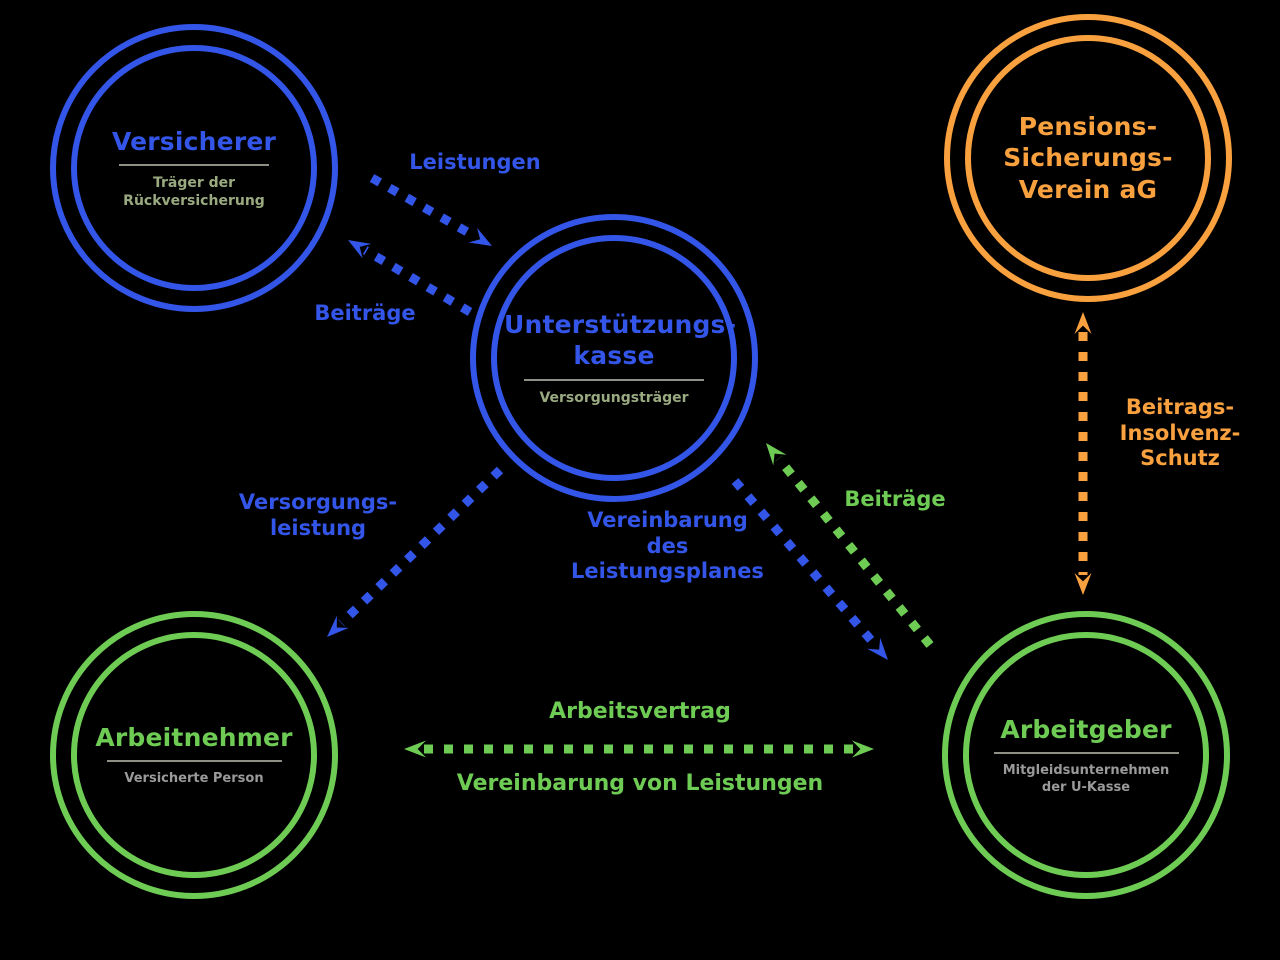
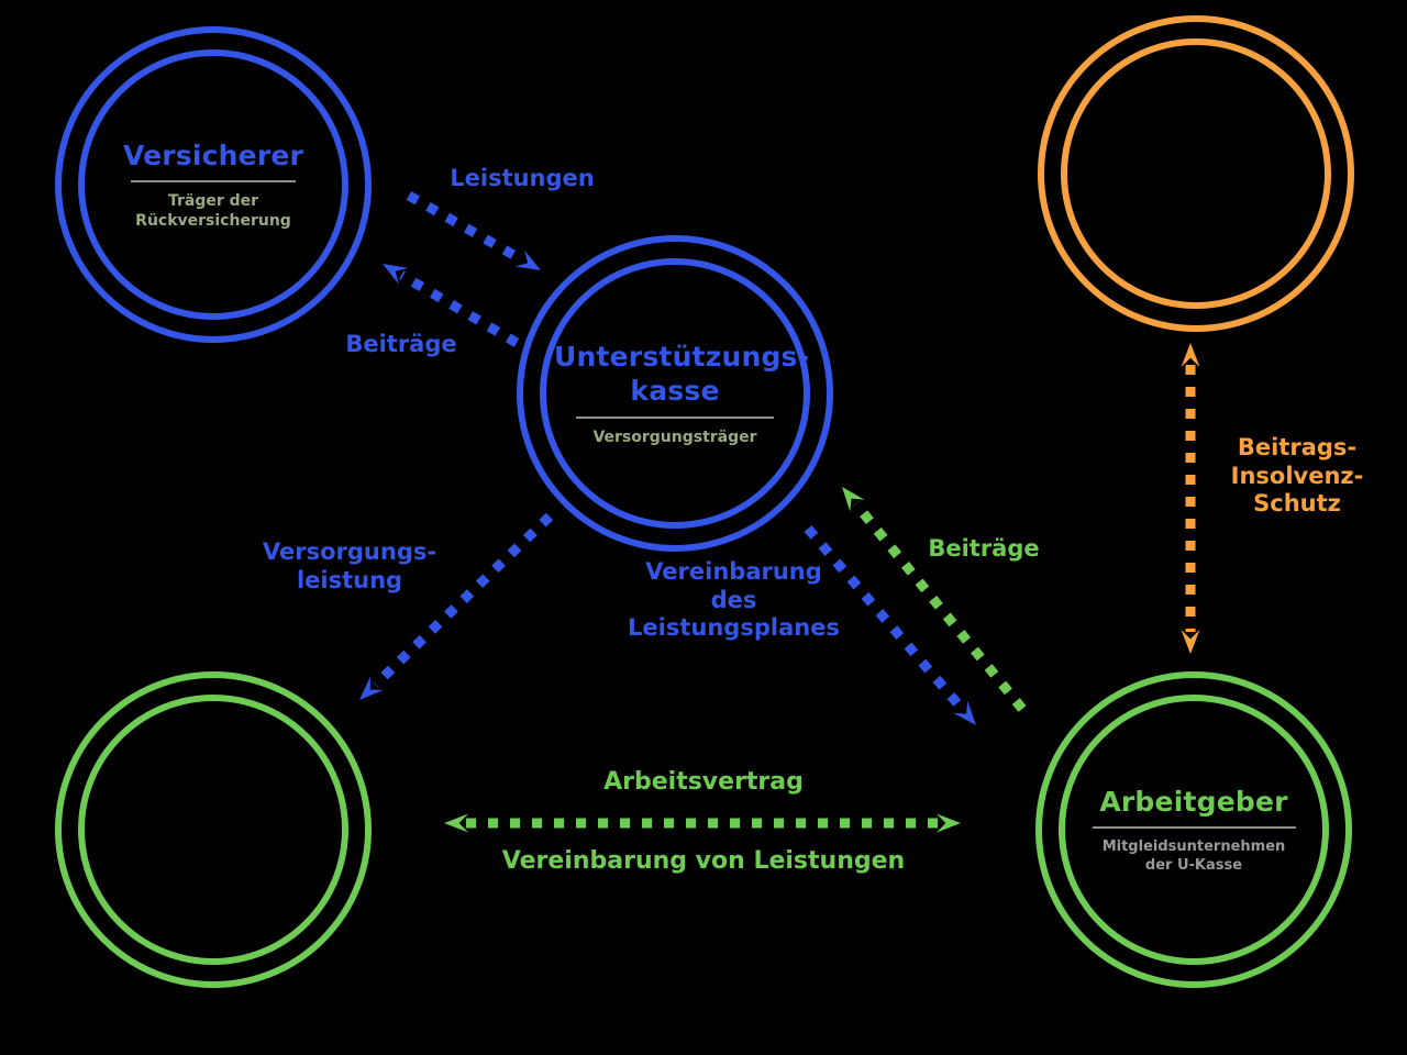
  Versicherer
  Träger der
  Rückversicherung
  Unterstützungs-
  kasse
  Versorgungsträger
- Pensions-
- Sicherungs-
- Verein aG
- Arbeitnehmer
- Versicherte Person
  Arbeitgeber
  Mitgleidsunternehmen
  der U-Kasse
  Leistungen
  Beiträge
  Versorgungs-
  leistung
  Vereinbarung
  des
  Leistungsplanes
  Beiträge
  Arbeitsvertrag
  Vereinbarung von Leistungen
  Beitrags-
  Insolvenz-
  Schutz
